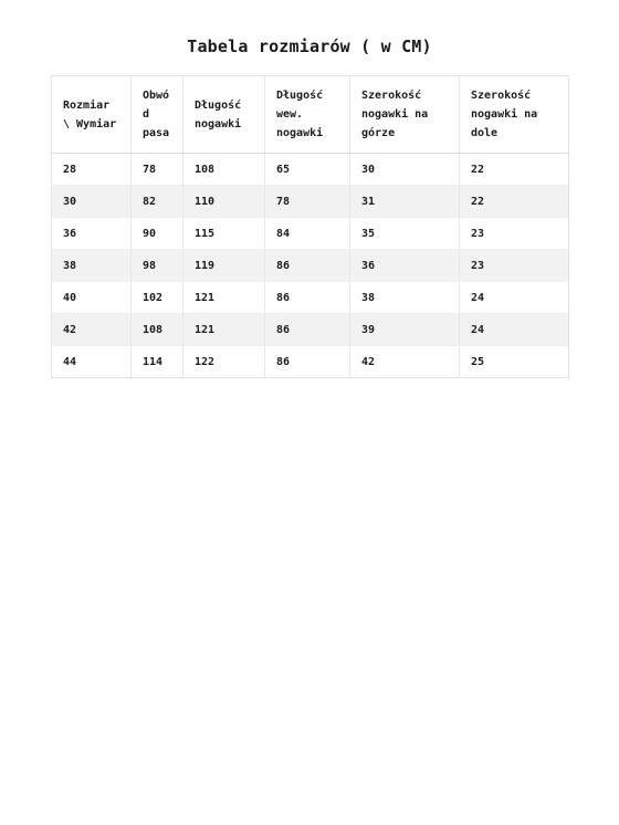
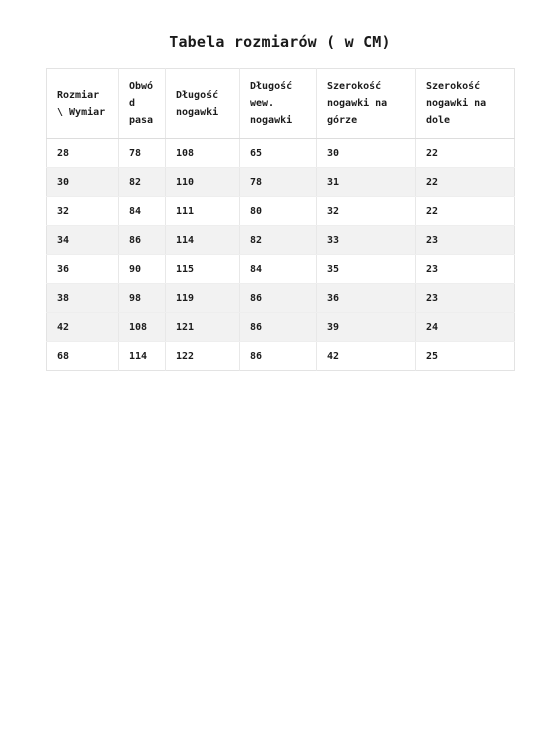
  Tabela rozmiarów ( w CM)
  Rozmiar \ Wymiar	Obwód pasa	Długość nogawki	Długość wew. nogawki	Szerokość nogawki na górze	Szerokość nogawki na dole
  28	78	108	65	30	22
  30	82	110	78	31	22
+ 32	84	111	80	32	22
+ 34	86	114	82	33	23
  36	90	115	84	35	23
  38	98	119	86	36	23
- 40	102	121	86	38	24
  42	108	121	86	39	24
- 44	114	122	86	42	25
+ 68	114	122	86	42	25
